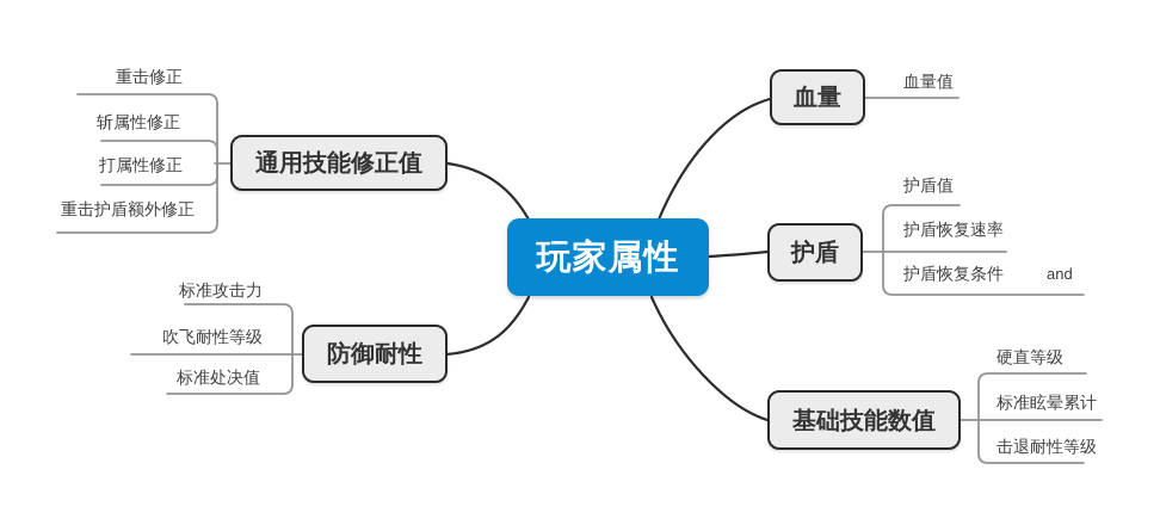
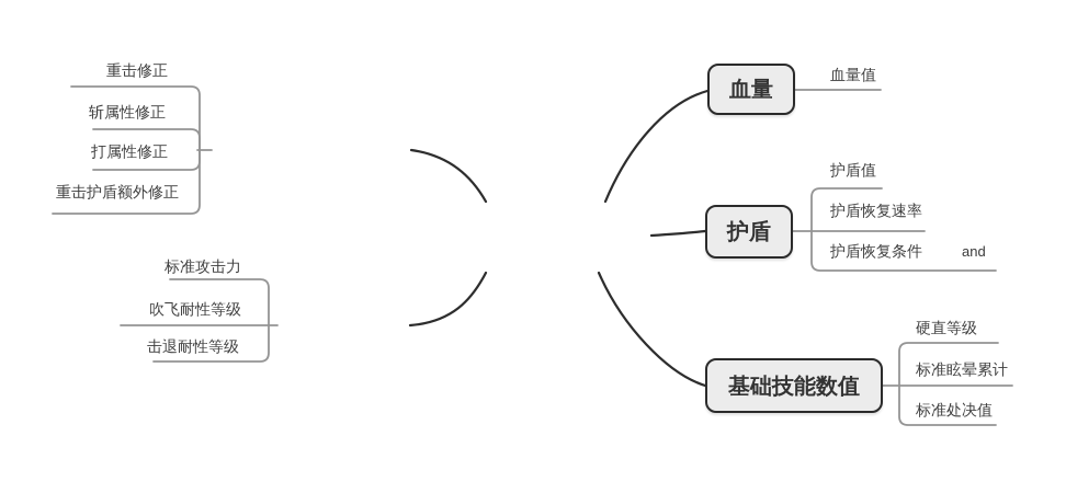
- 玩家属性
- 通用技能修正值
- 防御耐性
  血量
  护盾
  基础技能数值
  重击修正
  斩属性修正
  打属性修正
  重击护盾额外修正
  标准攻击力
  吹飞耐性等级
- 标准处决值
+ 击退耐性等级
  血量值
  护盾值
  护盾恢复速率
  护盾恢复条件
  and
  硬直等级
  标准眩晕累计
- 击退耐性等级
+ 标准处决值
